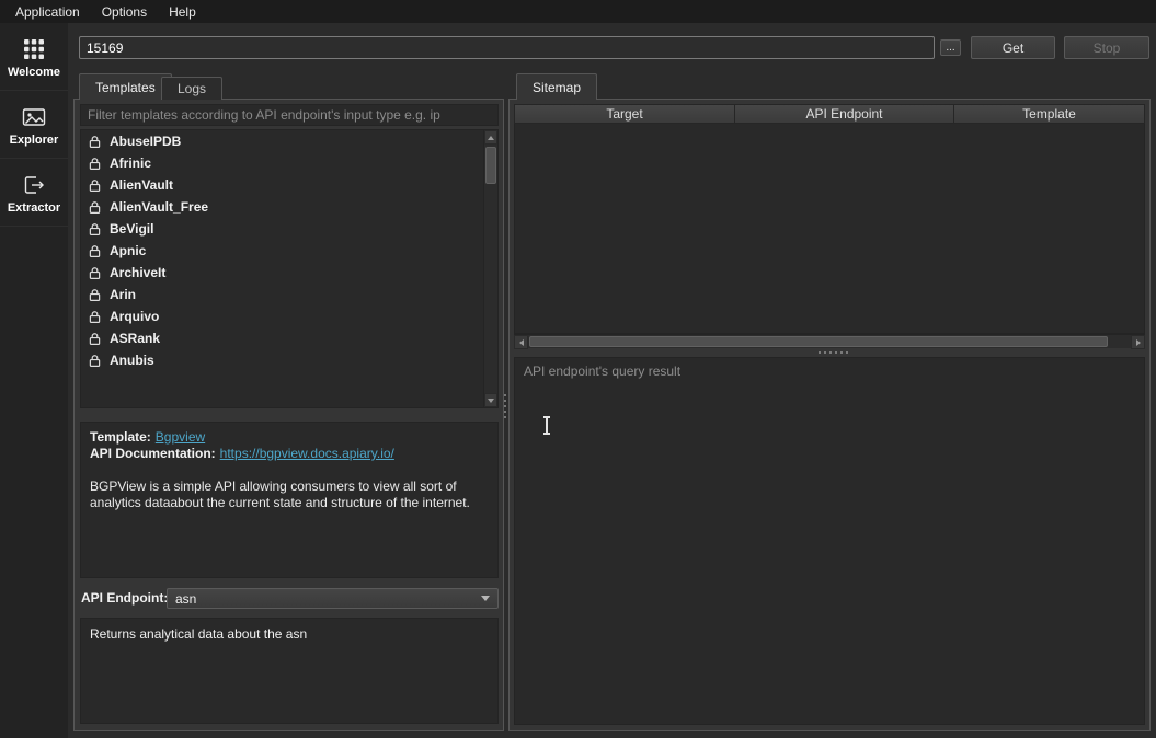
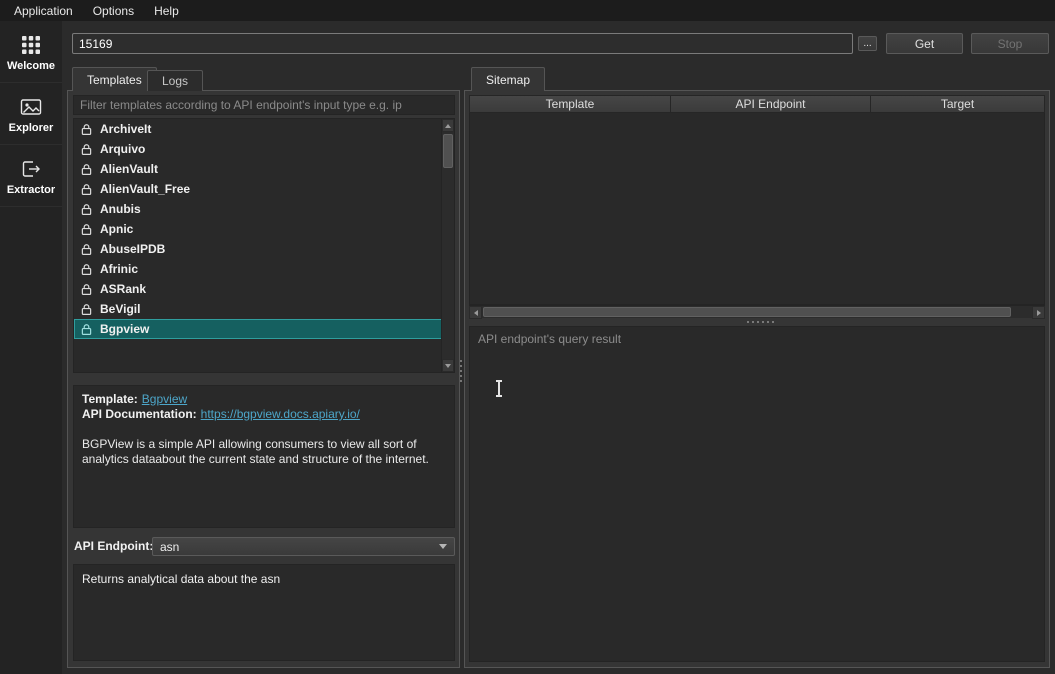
  Application
  Options
  Help
  Welcome
  Explorer
  Extractor
  15169
  ...
  Get
  Stop
  Templates
  Logs
  Filter templates according to API endpoint's input type e.g. ip
- AbuseIPDB
+ ArchiveIt
- Afrinic
+ Arquivo
  AlienVault
  AlienVault_Free
- BeVigil
+ Anubis
  Apnic
- ArchiveIt
+ AbuseIPDB
- Arin
- Arquivo
+ Afrinic
  ASRank
- Anubis
+ BeVigil
+ Bgpview
  Template: Bgpview
  API Documentation: https://bgpview.docs.apiary.io/
  BGPView is a simple API allowing consumers to view all sort of analytics dataabout the current state and structure of the internet.
  API Endpoint
  asn
  Returns analytical data about the asn
  Sitemap
- Target
+ Template
  API Endpoint
- Template
+ Target
  API endpoint's query result
